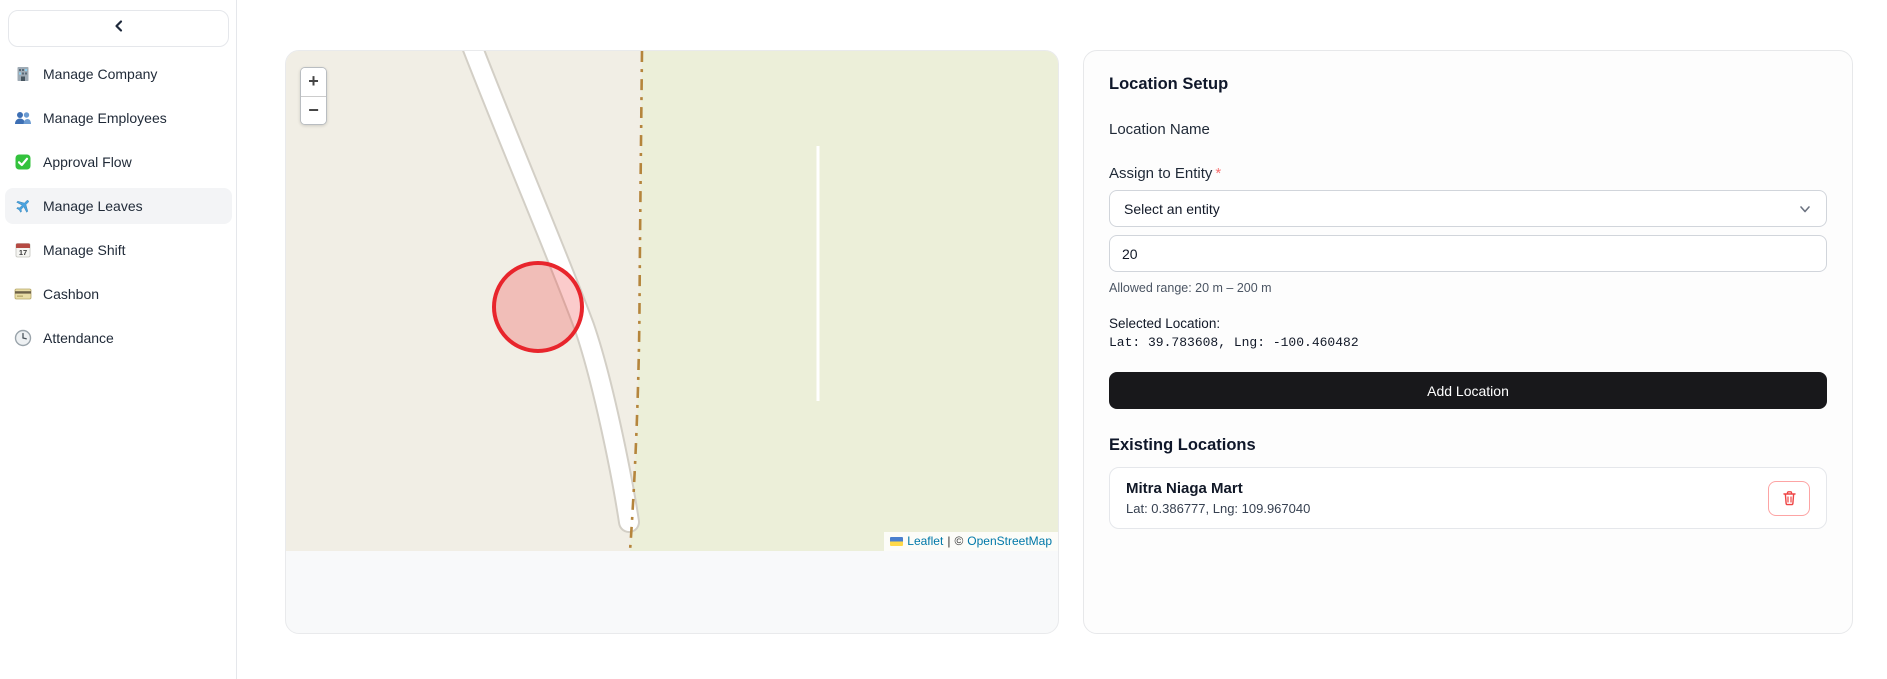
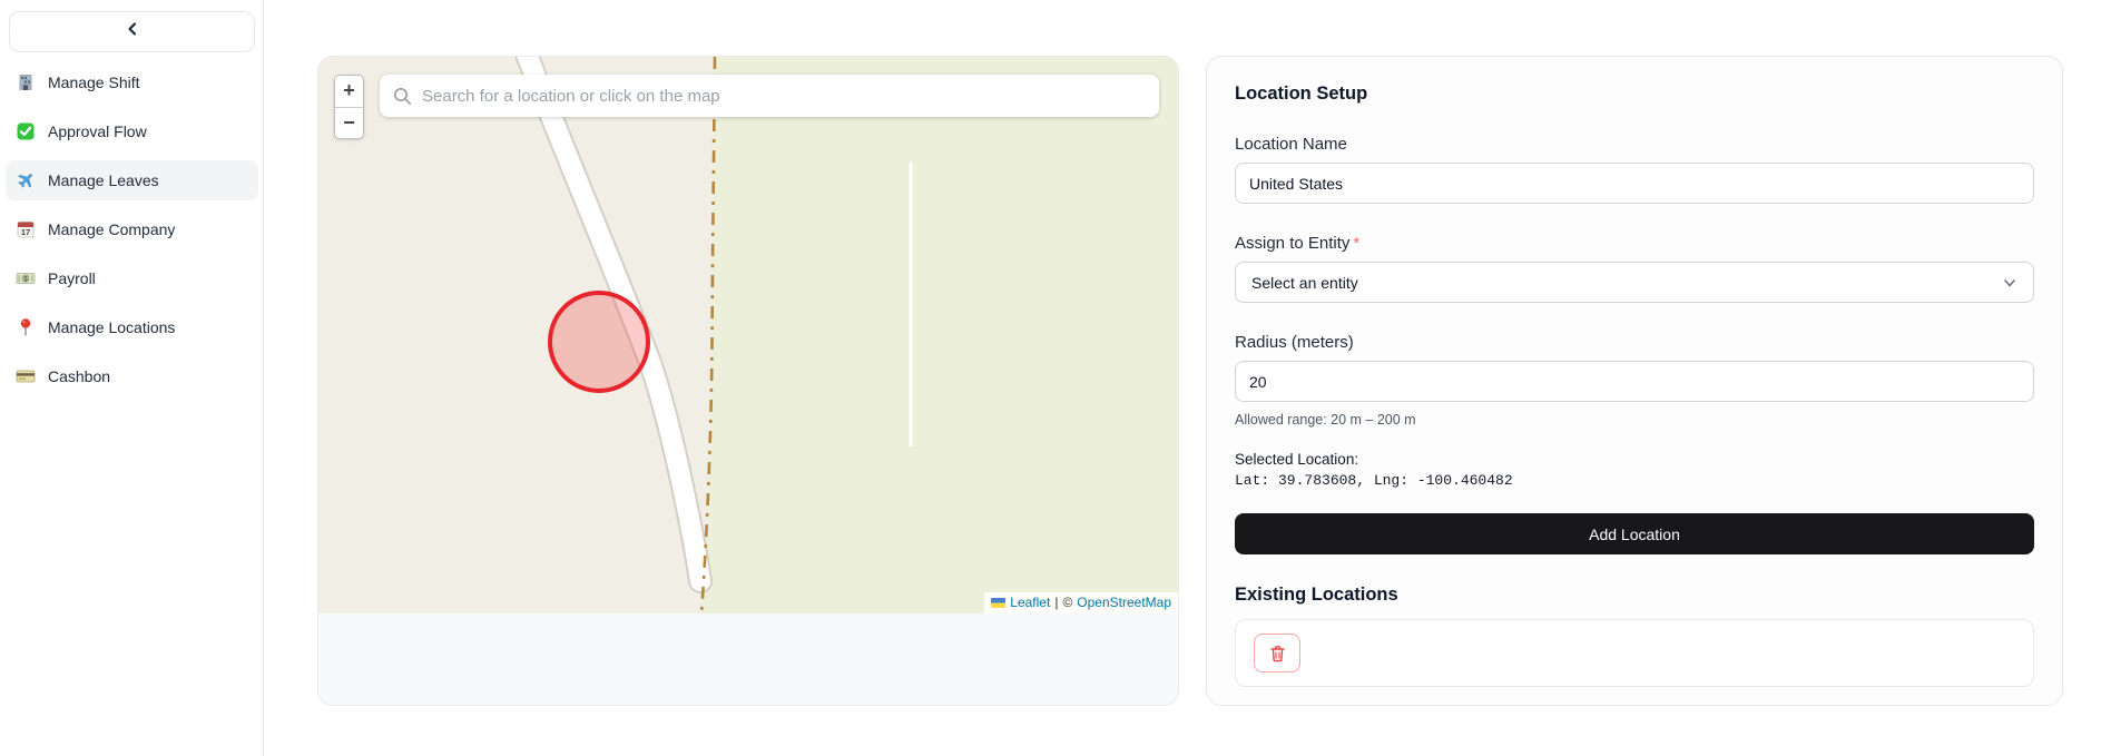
- Manage Company
+ Manage Shift
- Manage Employees
  Approval Flow
  Manage Leaves
  17
- Manage Shift
+ Manage Company
+ Payroll
+ Manage Locations
  Cashbon
- Attendance
  +
  −
+ Search for a location or click on the map
  Leaflet
  |
  ©
  OpenStreetMap
  Location Setup
  Location Name
+ United States
  Assign to Entity *
  Select an entity
+ Radius (meters)
  20
  Allowed range: 20 m – 200 m
  Selected Location:
  Lat: 39.783608, Lng: -100.460482
  Add Location
  Existing Locations
- Mitra Niaga Mart
- Lat: 0.386777, Lng: 109.967040
